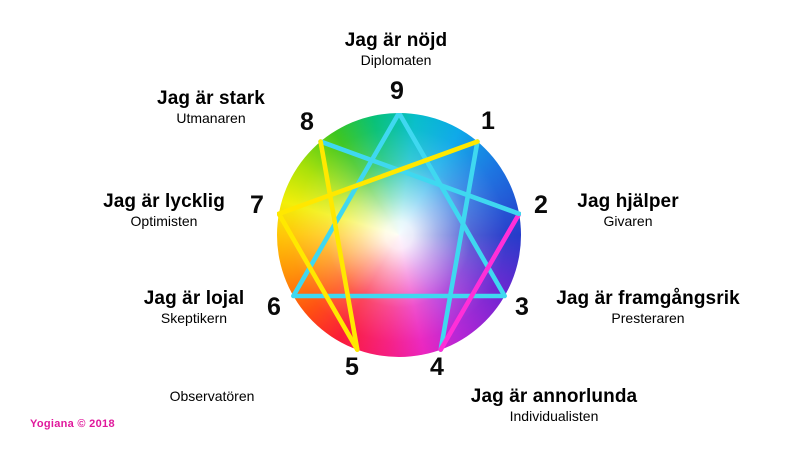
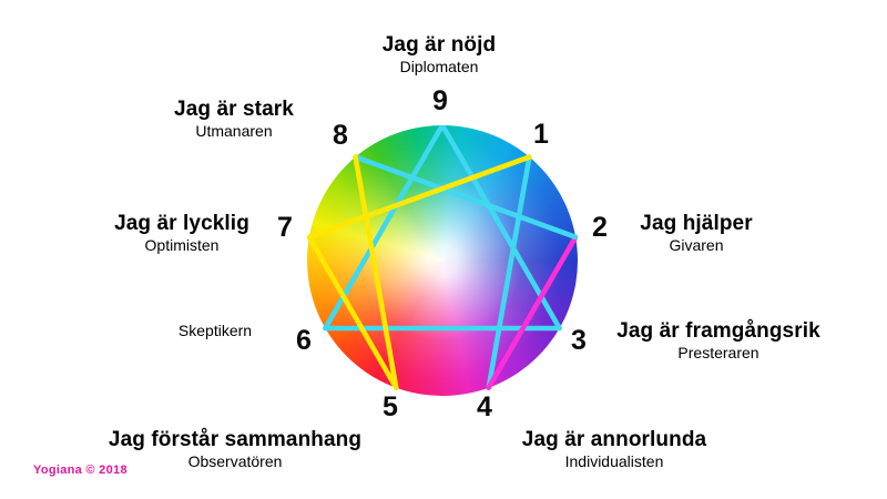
  9
  1
  2
  3
  4
  5
  6
  7
  8
  Jag är nöjd
  Diplomaten
  Jag hjälper
  Givaren
  Jag är framgångsrik
  Presteraren
  Jag är annorlunda
  Individualisten
+ Jag förstår sammanhang
  Observatören
- Jag är lojal
  Skeptikern
  Jag är lycklig
  Optimisten
  Jag är stark
  Utmanaren
  Yogiana © 2018
